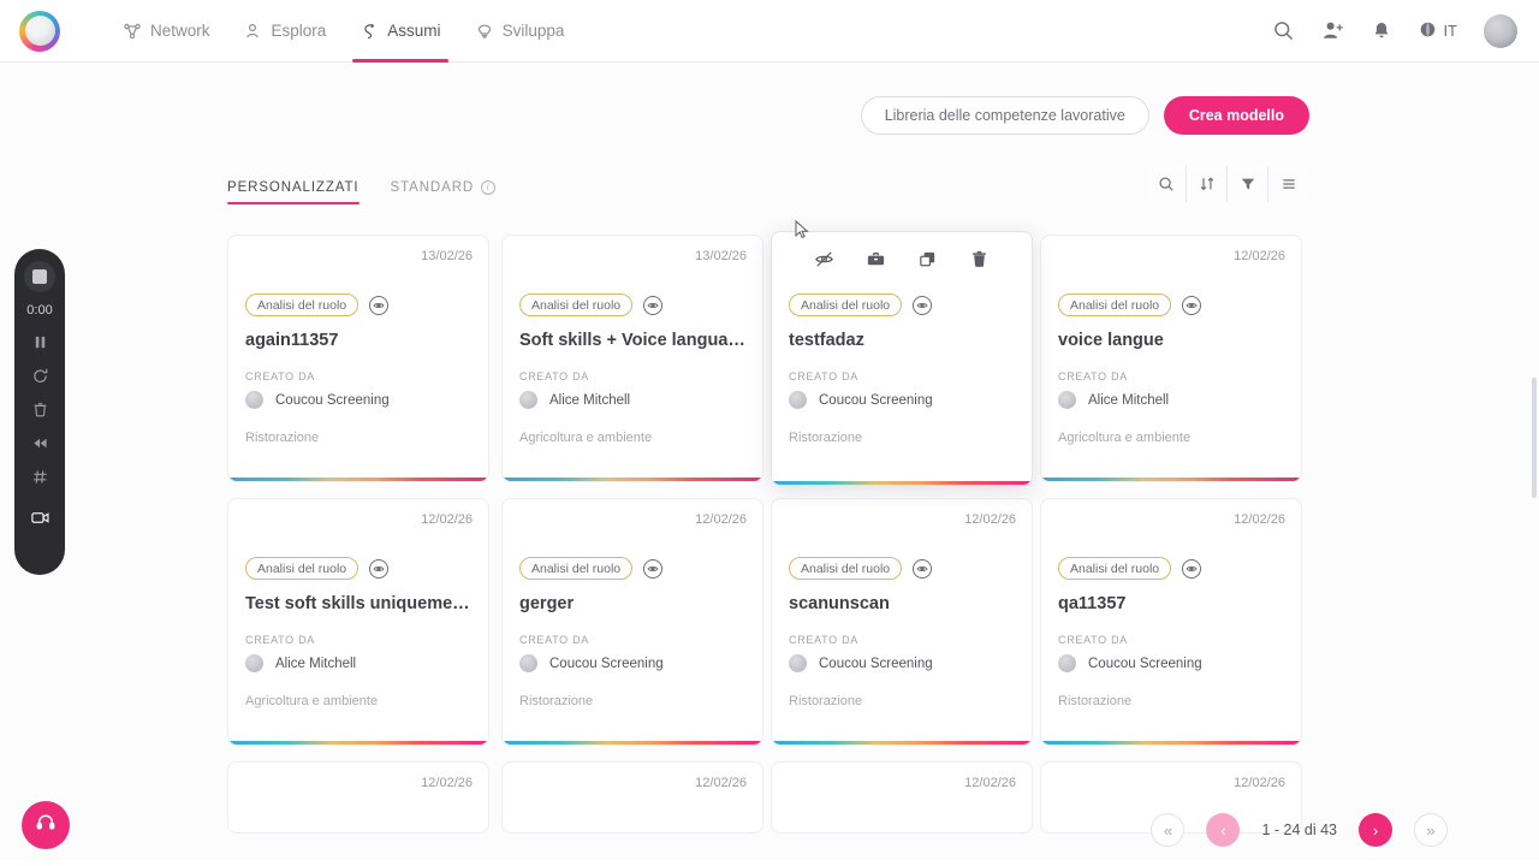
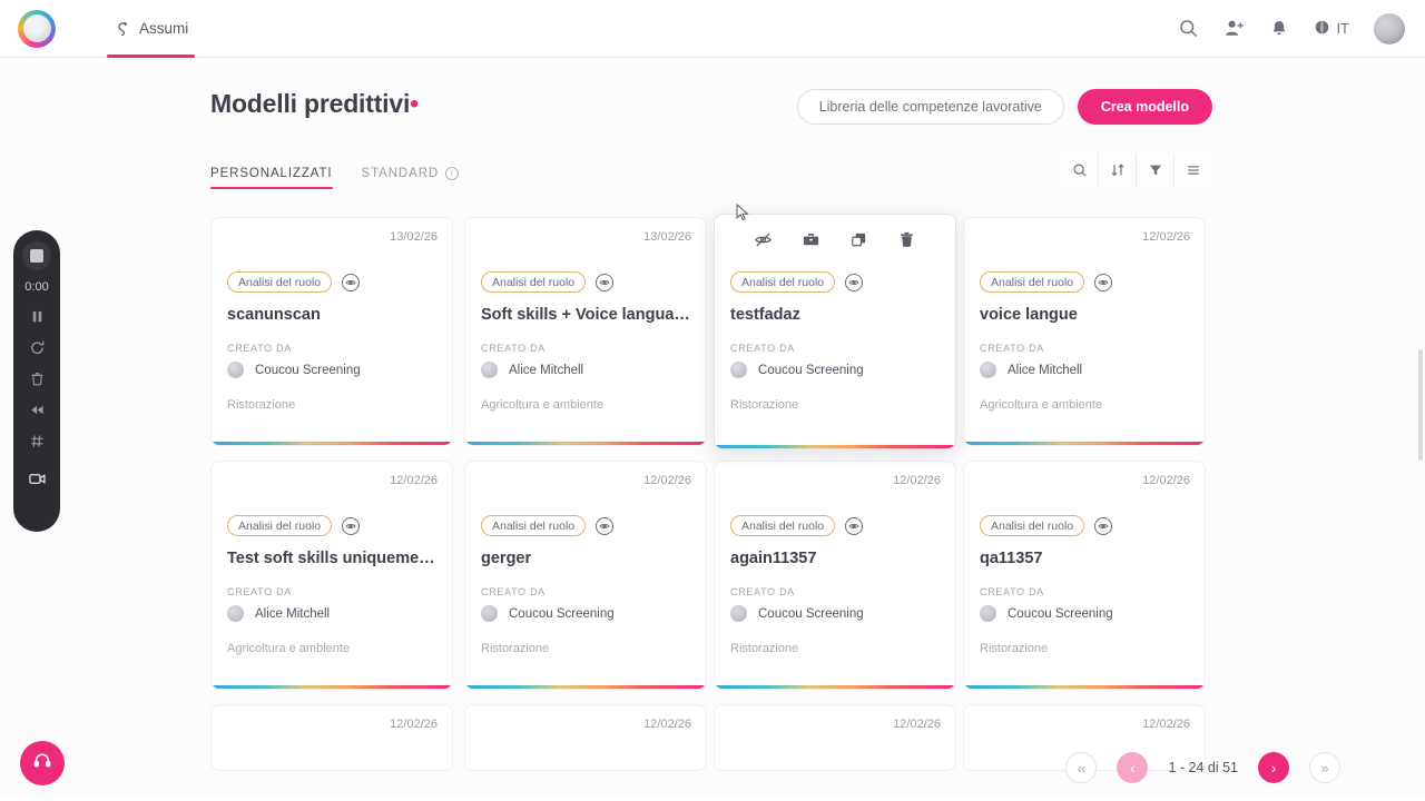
- Network
- Esplora
  Assumi
- Sviluppa
  IT
+ Modelli predittivi•
  Libreria delle competenze lavorative
  Crea modello
  PERSONALIZZATI
  STANDARD
  i
  13/02/26
  Analisi del ruolo
- again11357
+ scanunscan
  CREATO DA
  Coucou Screening
  Ristorazione
  13/02/26
  Analisi del ruolo
  Soft skills + Voice languag.
  CREATO DA
  Alice Mitchell
  Agricoltura e ambiente
  Analisi del ruolo
  testfadaz
  CREATO DA
  Coucou Screening
  Ristorazione
  12/02/26
  Analisi del ruolo
  voice langue
  CREATO DA
  Alice Mitchell
  Agricoltura e ambiente
  12/02/26
  Analisi del ruolo
  Test soft skills uniquement.
  CREATO DA
  Alice Mitchell
  Agricoltura e ambiente
  12/02/26
  Analisi del ruolo
  gerger
  CREATO DA
  Coucou Screening
  Ristorazione
  12/02/26
  Analisi del ruolo
- scanunscan
+ again11357
  CREATO DA
  Coucou Screening
  Ristorazione
  12/02/26
  Analisi del ruolo
  qa11357
  CREATO DA
  Coucou Screening
  Ristorazione
  12/02/26
  12/02/26
  12/02/26
  12/02/26
  «
  ‹
- 1 - 24 di 43
+ 1 - 24 di 51
  ›
  »
  0:00
